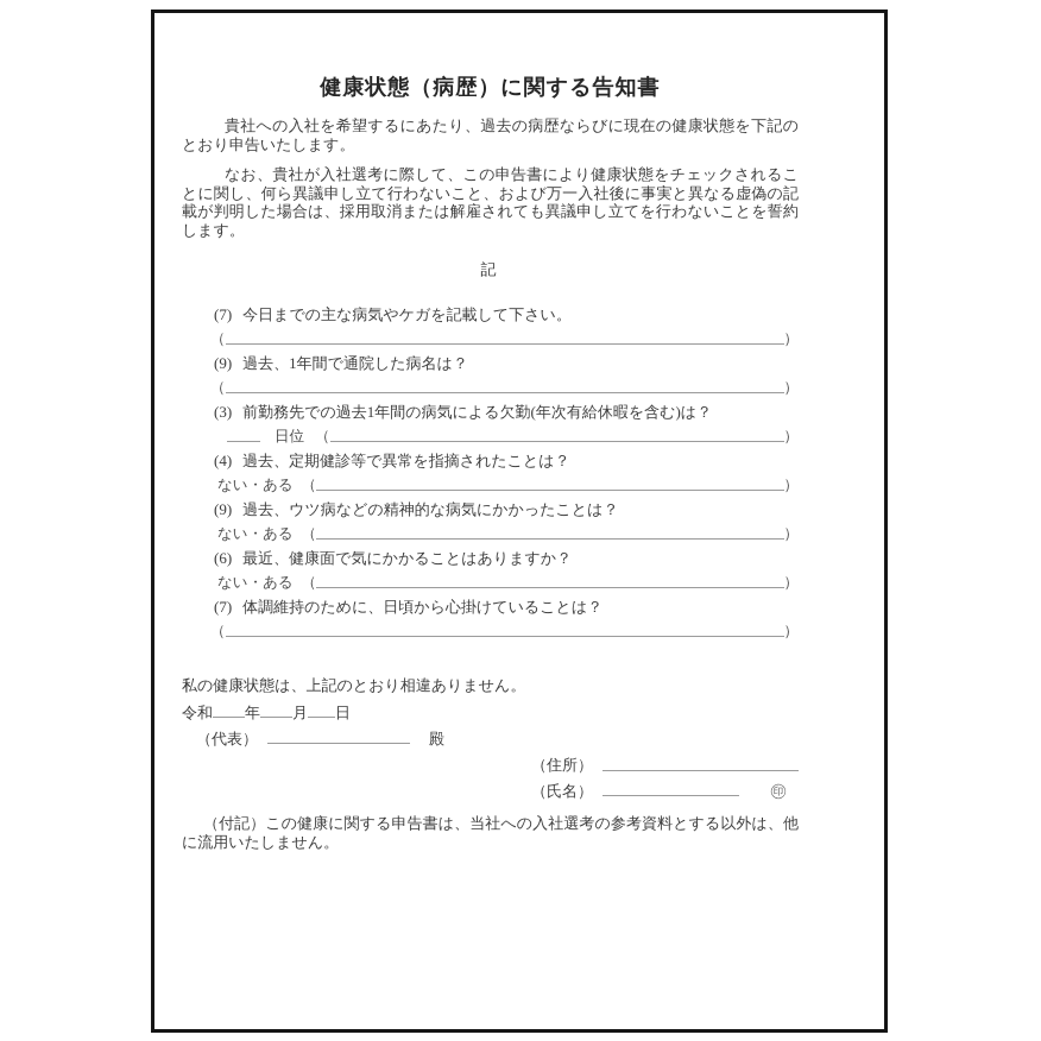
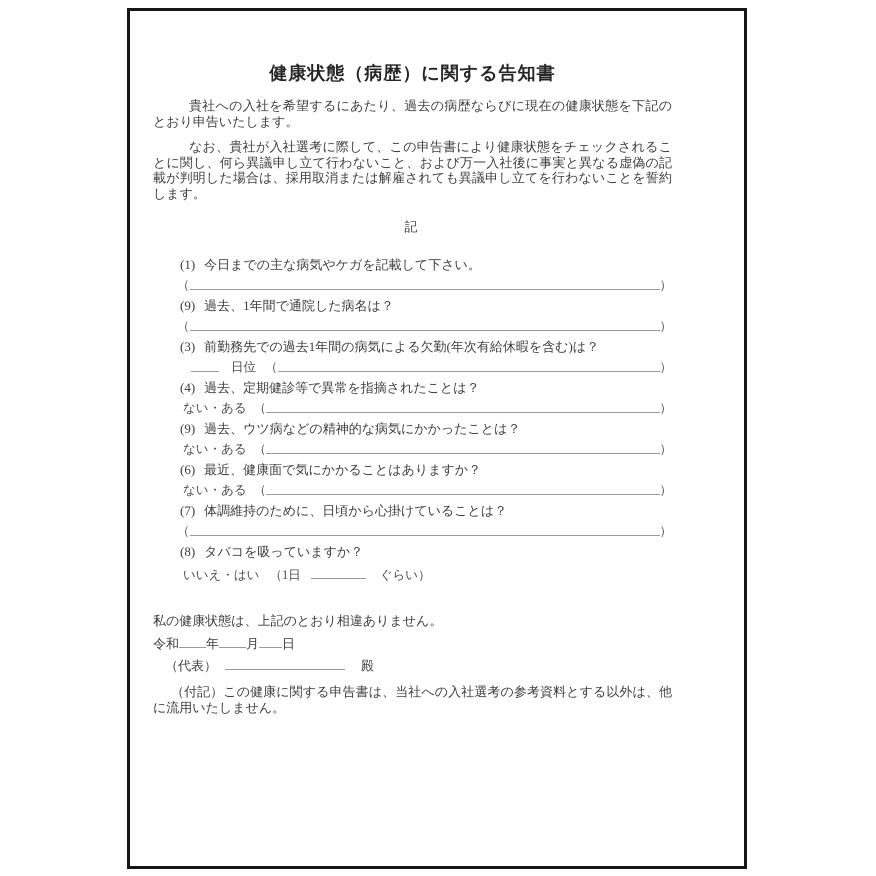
  健康状態（病歴）に関する告知書
  貴社への入社を希望するにあたり、過去の病歴ならびに現在の健康状態を下記のとおり申告いたします。
  なお、貴社が入社選考に際して、この申告書により健康状態をチェックされることに関し、何ら異議申し立て行わないこと、および万一入社後に事実と異なる虚偽の記載が判明した場合は、採用取消または解雇されても異議申し立てを行わないことを誓約します。
  記
- (7) 今日までの主な病気やケガを記載して下さい。
+ (1) 今日までの主な病気やケガを記載して下さい。
  （
  ）
  (9) 過去、1年間で通院した病名は？
  （
  ）
  (3) 前勤務先での過去1年間の病気による欠勤(年次有給休暇を含む)は？
  日位
  （
  ）
  (4) 過去、定期健診等で異常を指摘されたことは？
  ない・ある
  （
  ）
  (9) 過去、ウツ病などの精神的な病気にかかったことは？
  ない・ある
  （
  ）
  (6) 最近、健康面で気にかかることはありますか？
  ない・ある
  （
  ）
  (7) 体調維持のために、日頃から心掛けていることは？
  （
  ）
+ (8) タバコを吸っていますか？
+ いいえ・はい （1日 ぐらい）
  私の健康状態は、上記のとおり相違ありません。
  令和 年 月 日
  （代表） 殿
- （住所）
- （氏名） ㊞
  （付記）この健康に関する申告書は、当社への入社選考の参考資料とする以外は、他に流用いたしません。
